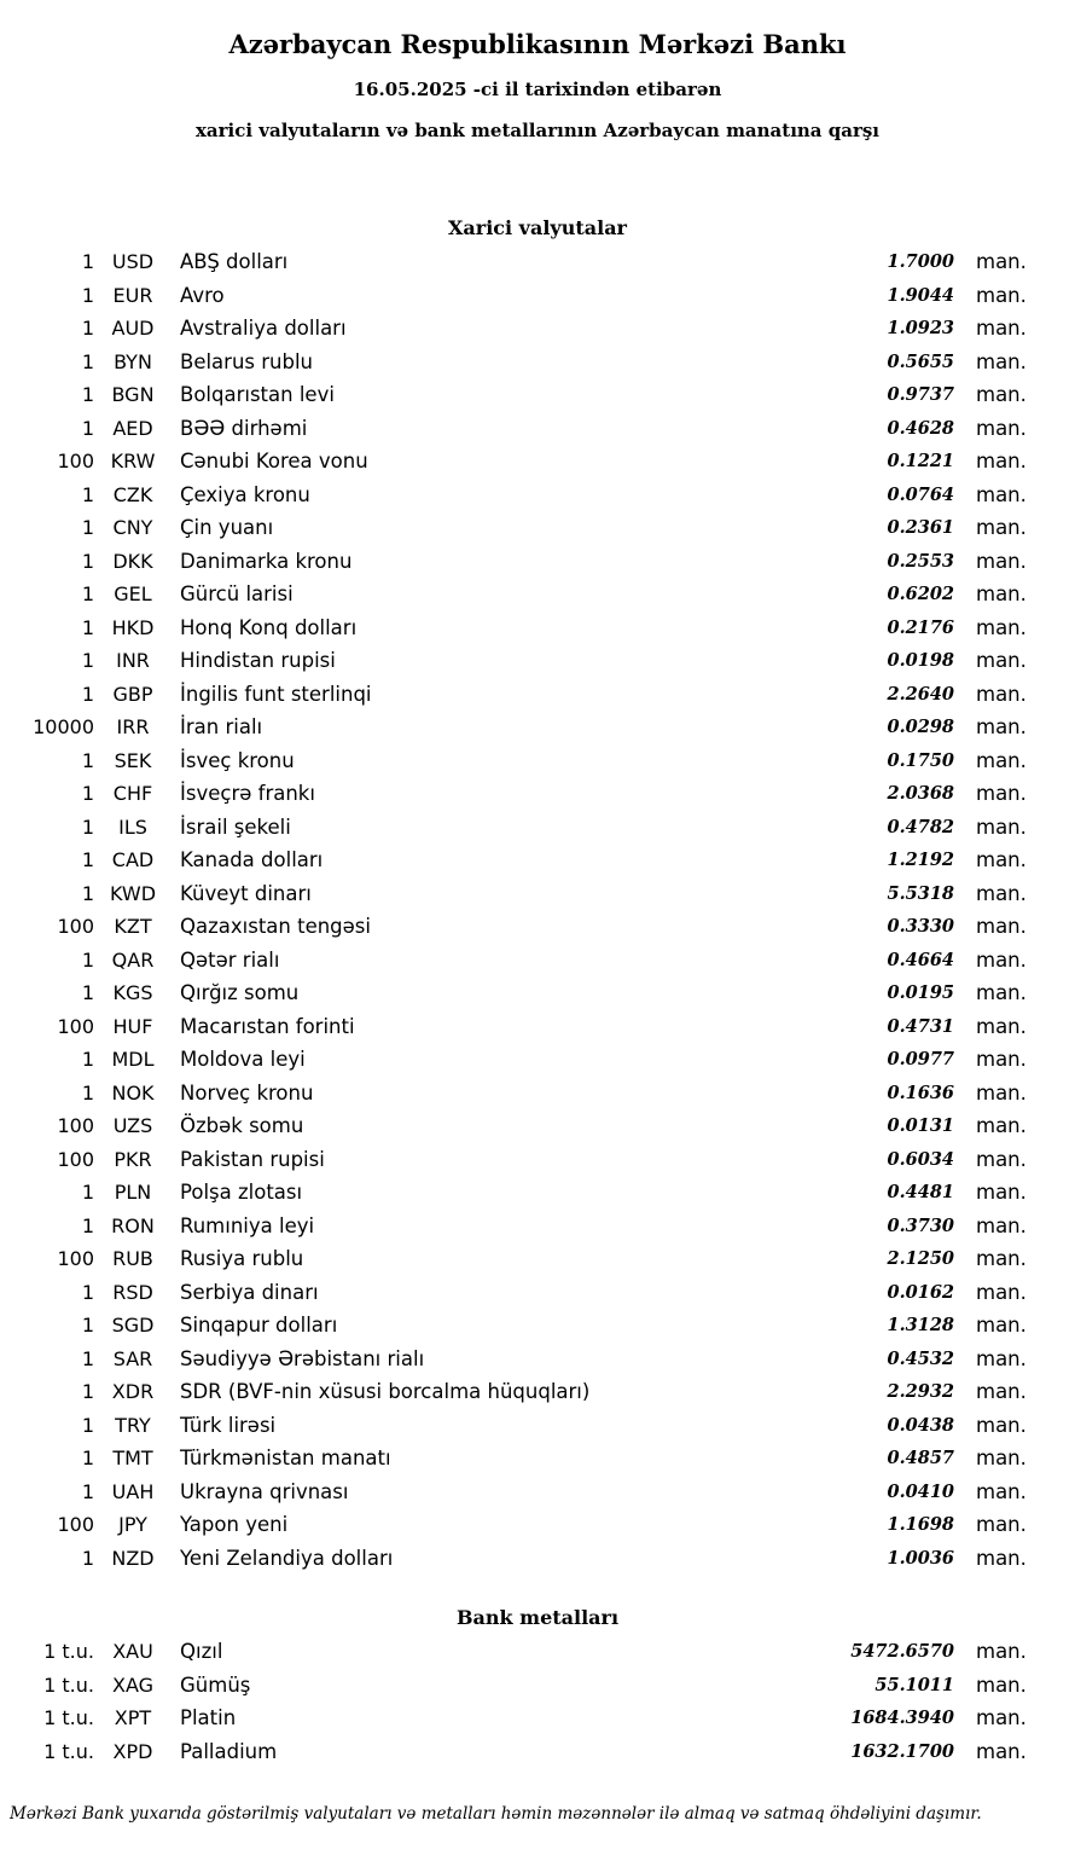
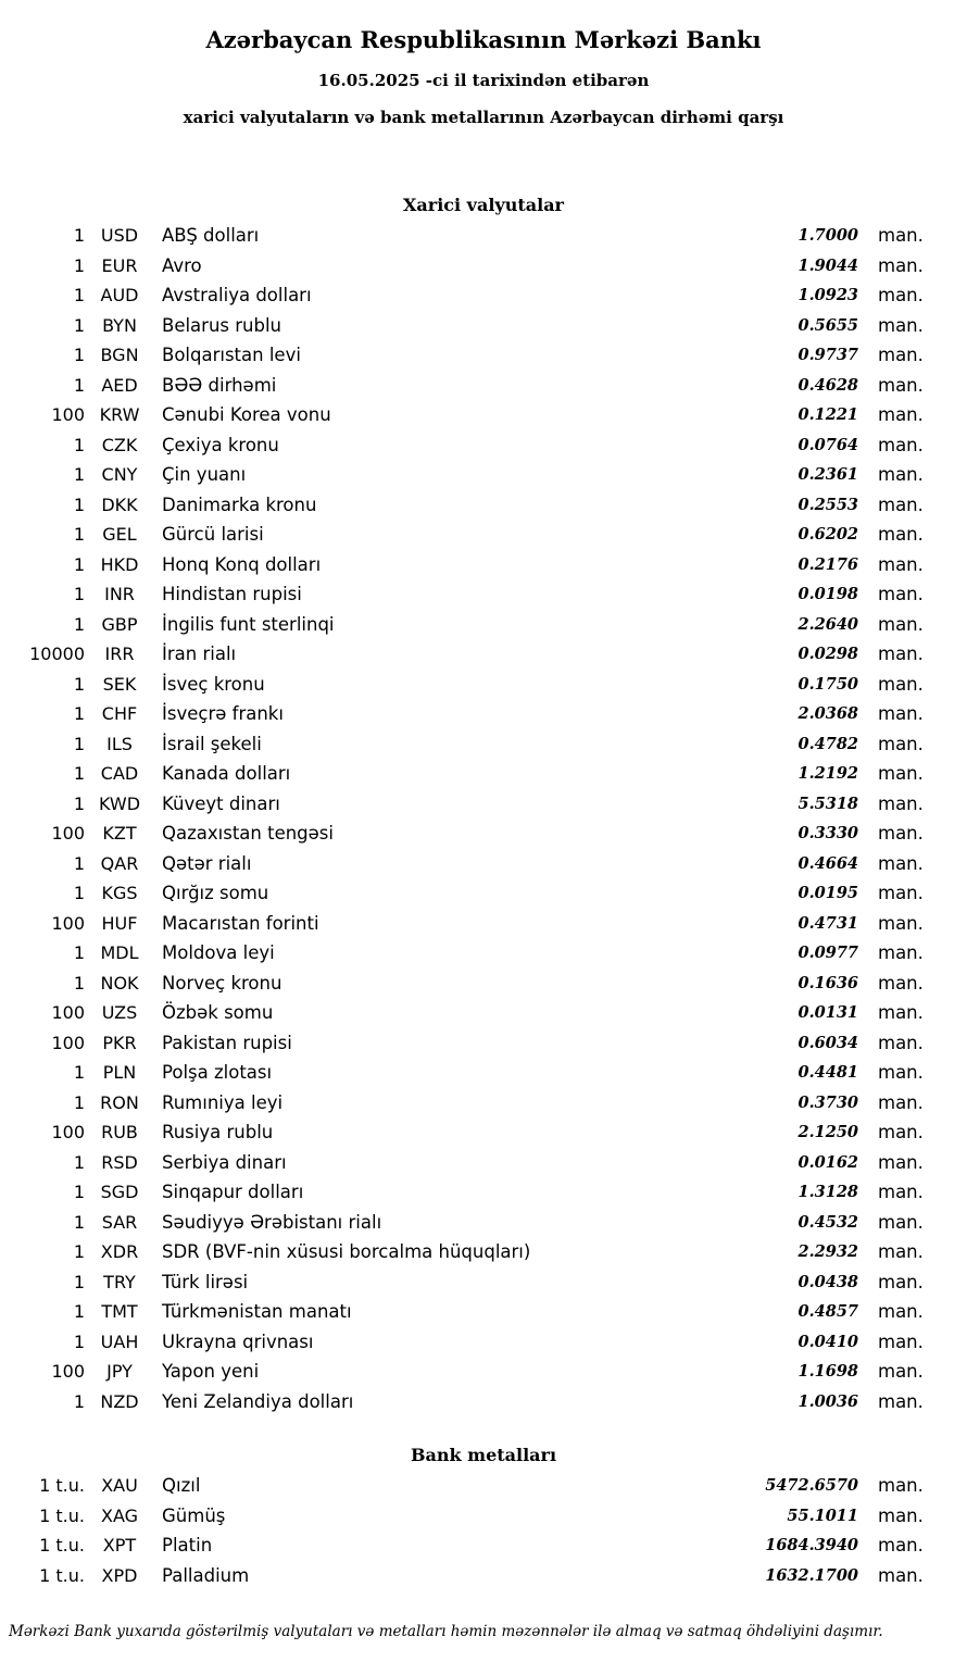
  Azərbaycan Respublikasının Mərkəzi Bankı
  16.05.2025 -ci il tarixindən etibarən
- xarici valyutaların və bank metallarının Azərbaycan manatına qarşı
+ xarici valyutaların və bank metallarının Azərbaycan dirhəmi qarşı
  Xarici valyutalar
  1
  USD
  ABŞ dolları
  1.7000
  man.
  1
  EUR
  Avro
  1.9044
  man.
  1
  AUD
  Avstraliya dolları
  1.0923
  man.
  1
  BYN
  Belarus rublu
  0.5655
  man.
  1
  BGN
  Bolqarıstan levi
  0.9737
  man.
  1
  AED
  BƏƏ dirhəmi
  0.4628
  man.
  100
  KRW
  Cənubi Korea vonu
  0.1221
  man.
  1
  CZK
  Çexiya kronu
  0.0764
  man.
  1
  CNY
  Çin yuanı
  0.2361
  man.
  1
  DKK
  Danimarka kronu
  0.2553
  man.
  1
  GEL
  Gürcü larisi
  0.6202
  man.
  1
  HKD
  Honq Konq dolları
  0.2176
  man.
  1
  INR
  Hindistan rupisi
  0.0198
  man.
  1
  GBP
  İngilis funt sterlinqi
  2.2640
  man.
  10000
  IRR
  İran rialı
  0.0298
  man.
  1
  SEK
  İsveç kronu
  0.1750
  man.
  1
  CHF
  İsveçrə frankı
  2.0368
  man.
  1
  ILS
  İsrail şekeli
  0.4782
  man.
  1
  CAD
  Kanada dolları
  1.2192
  man.
  1
  KWD
  Küveyt dinarı
  5.5318
  man.
  100
  KZT
  Qazaxıstan tengəsi
  0.3330
  man.
  1
  QAR
  Qətər rialı
  0.4664
  man.
  1
  KGS
  Qırğız somu
  0.0195
  man.
  100
  HUF
  Macarıstan forinti
  0.4731
  man.
  1
  MDL
  Moldova leyi
  0.0977
  man.
  1
  NOK
  Norveç kronu
  0.1636
  man.
  100
  UZS
  Özbək somu
  0.0131
  man.
  100
  PKR
  Pakistan rupisi
  0.6034
  man.
  1
  PLN
  Polşa zlotası
  0.4481
  man.
  1
  RON
  Rumıniya leyi
  0.3730
  man.
  100
  RUB
  Rusiya rublu
  2.1250
  man.
  1
  RSD
  Serbiya dinarı
  0.0162
  man.
  1
  SGD
  Sinqapur dolları
  1.3128
  man.
  1
  SAR
  Səudiyyə Ərəbistanı rialı
  0.4532
  man.
  1
  XDR
  SDR (BVF-nin xüsusi borcalma hüquqları)
  2.2932
  man.
  1
  TRY
  Türk lirəsi
  0.0438
  man.
  1
  TMT
  Türkmənistan manatı
  0.4857
  man.
  1
  UAH
  Ukrayna qrivnası
  0.0410
  man.
  100
  JPY
  Yapon yeni
  1.1698
  man.
  1
  NZD
  Yeni Zelandiya dolları
  1.0036
  man.
  Bank metalları
  1 t.u.
  XAU
  Qızıl
  5472.6570
  man.
  1 t.u.
  XAG
  Gümüş
  55.1011
  man.
  1 t.u.
  XPT
  Platin
  1684.3940
  man.
  1 t.u.
  XPD
  Palladium
  1632.1700
  man.
  Mərkəzi Bank yuxarıda göstərilmiş valyutaları və metalları həmin məzənnələr ilə almaq və satmaq öhdəliyini daşımır.
